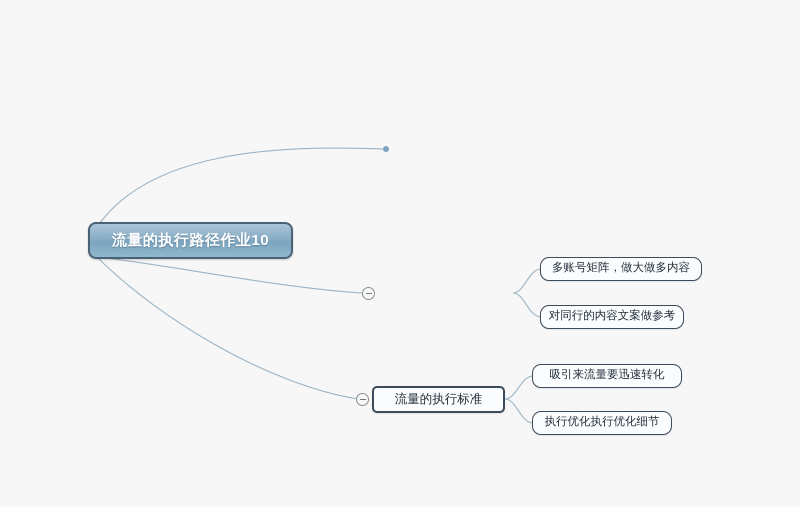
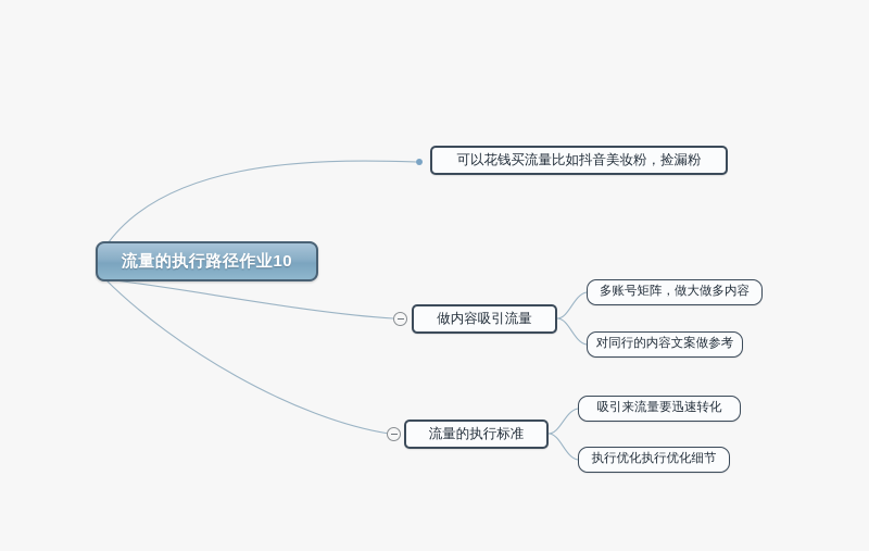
  流量的执行路径作业10
+ 可以花钱买流量比如抖音美妆粉，捡漏粉
+ 做内容吸引流量
  多账号矩阵，做大做多内容
  对同行的内容文案做参考
  流量的执行标准
  吸引来流量要迅速转化
  执行优化执行优化细节
